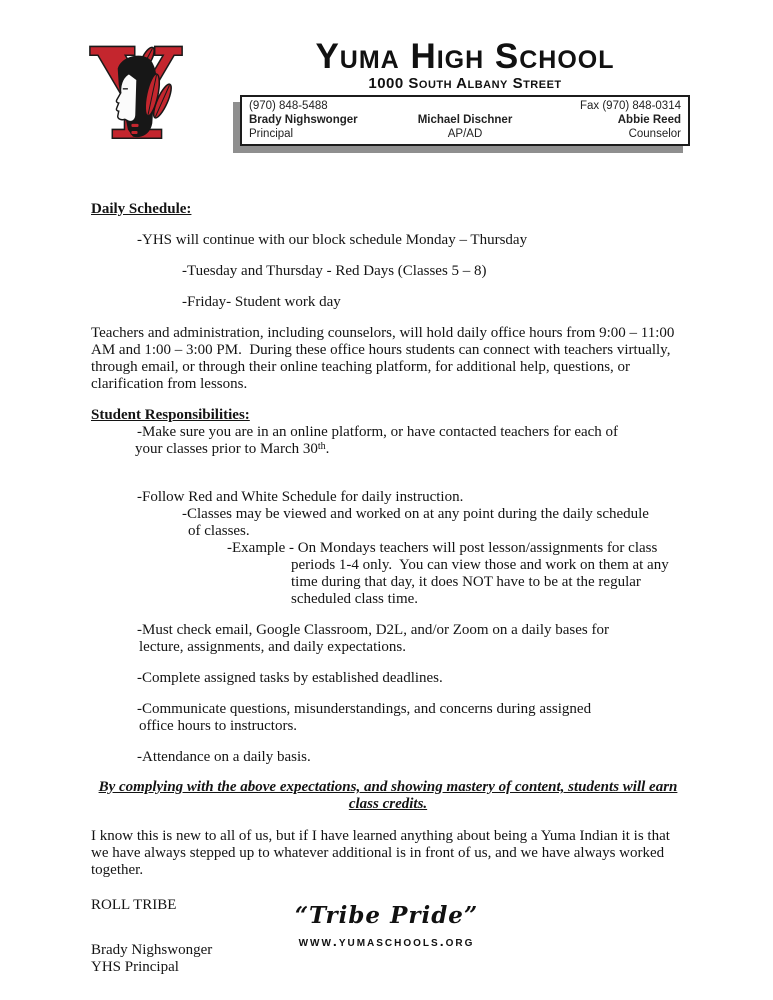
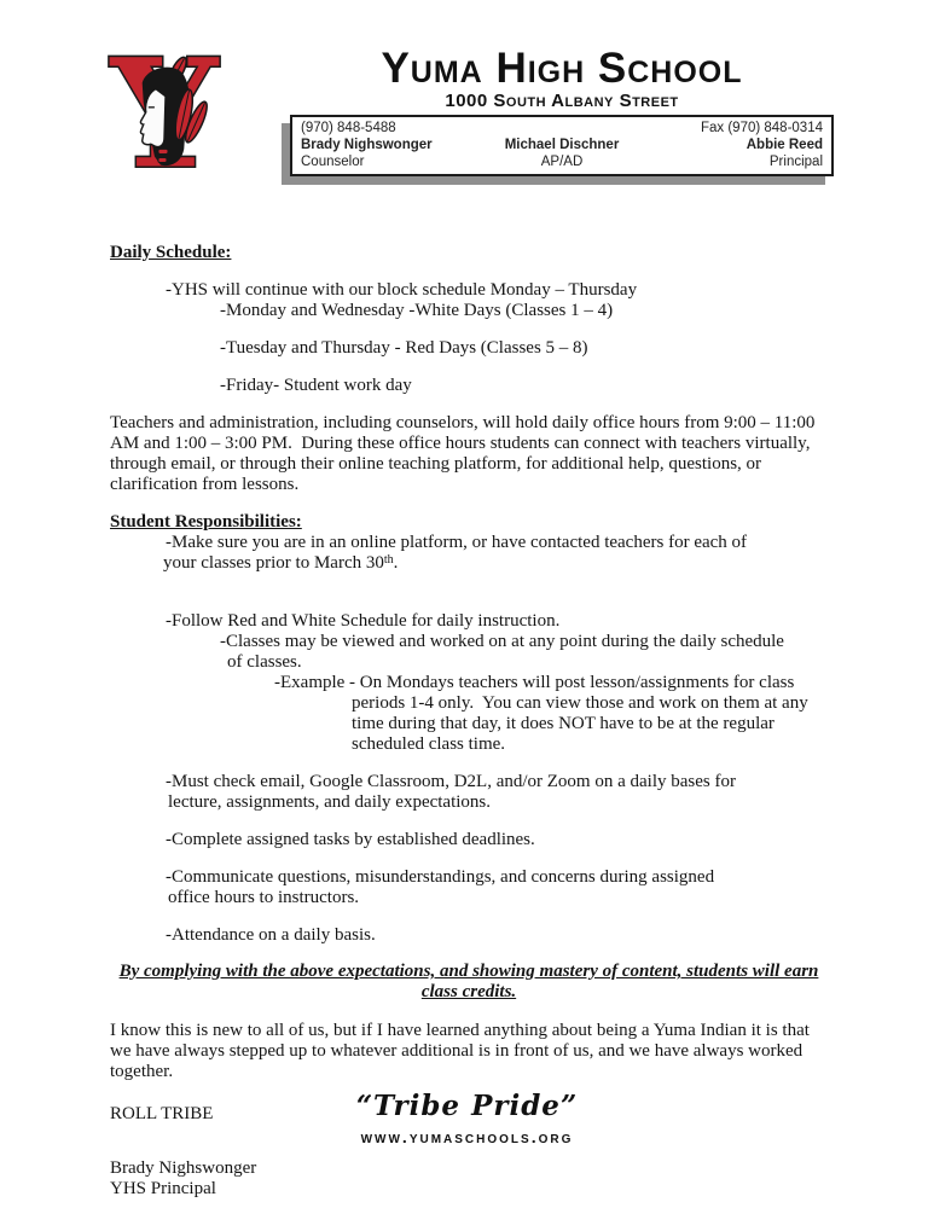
  Yuma High School
  1000 South Albany Street
  (970) 848-5488
  Fax (970) 848-0314
  Brady Nighswonger
  Michael Dischner
  Abbie Reed
- Principal
+ Counselor
  AP/AD
- Counselor
+ Principal
  Daily Schedule:
  -YHS will continue with our block schedule Monday – Thursday
+ -Monday and Wednesday -White Days (Classes 1 – 4)
  -Tuesday and Thursday - Red Days (Classes 5 – 8)
  -Friday- Student work day
  Teachers and administration, including counselors, will hold daily office hours from 9:00 – 11:00 AM and 1:00 – 3:00 PM. During these office hours students can connect with teachers virtually, through email, or through their online teaching platform, for additional help, questions, or clarification from lessons.
  Student Responsibilities:
  -Make sure you are in an online platform, or have contacted teachers for each of your classes prior to March 30th.
  -Follow Red and White Schedule for daily instruction.
  -Classes may be viewed and worked on at any point during the daily schedule of classes.
  -Example - On Mondays teachers will post lesson/assignments for class periods 1-4 only. You can view those and work on them at any time during that day, it does NOT have to be at the regular scheduled class time.
  -Must check email, Google Classroom, D2L, and/or Zoom on a daily bases for lecture, assignments, and daily expectations.
  -Complete assigned tasks by established deadlines.
  -Communicate questions, misunderstandings, and concerns during assigned office hours to instructors.
  -Attendance on a daily basis.
  By complying with the above expectations, and showing mastery of content, students will earn class credits.
  I know this is new to all of us, but if I have learned anything about being a Yuma Indian it is that we have always stepped up to whatever additional is in front of us, and we have always worked together.
  ROLL TRIBE
  Brady Nighswonger
  YHS Principal
  “Tribe Pride”
  www.yumaschools.org
